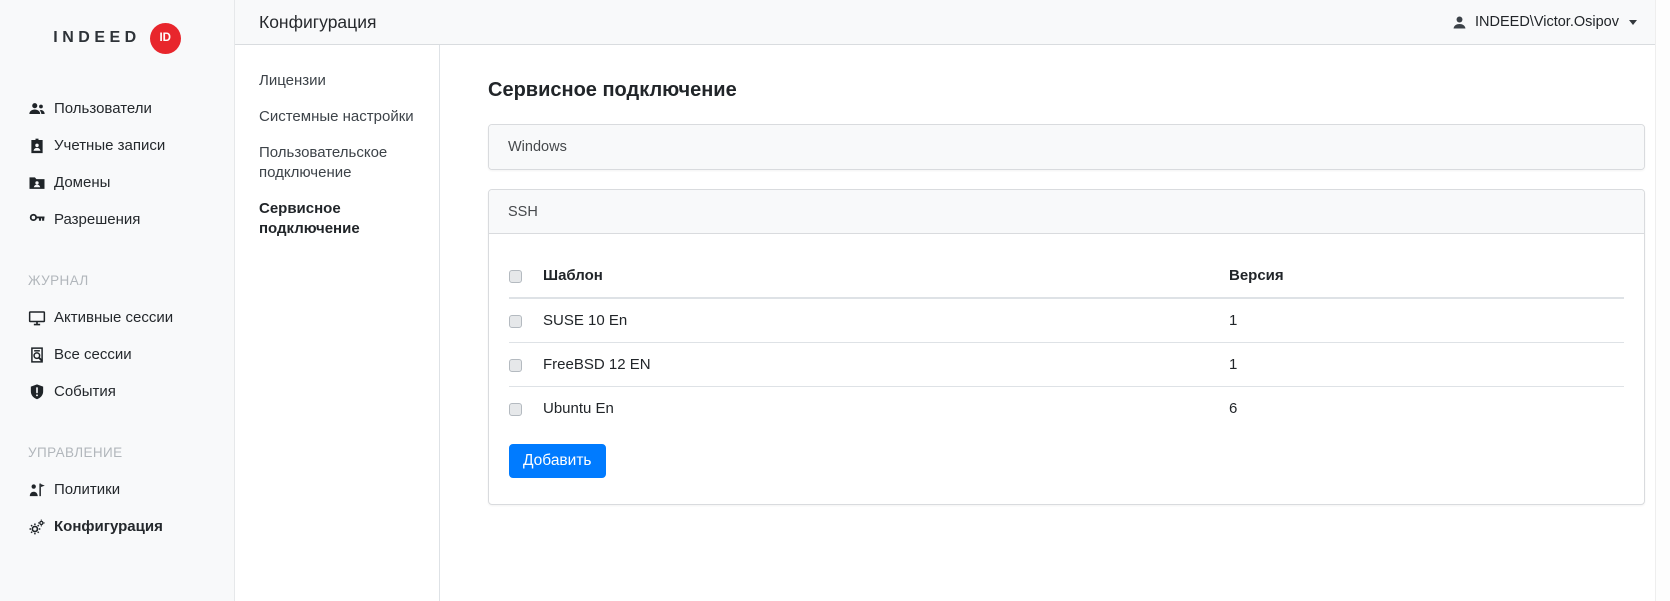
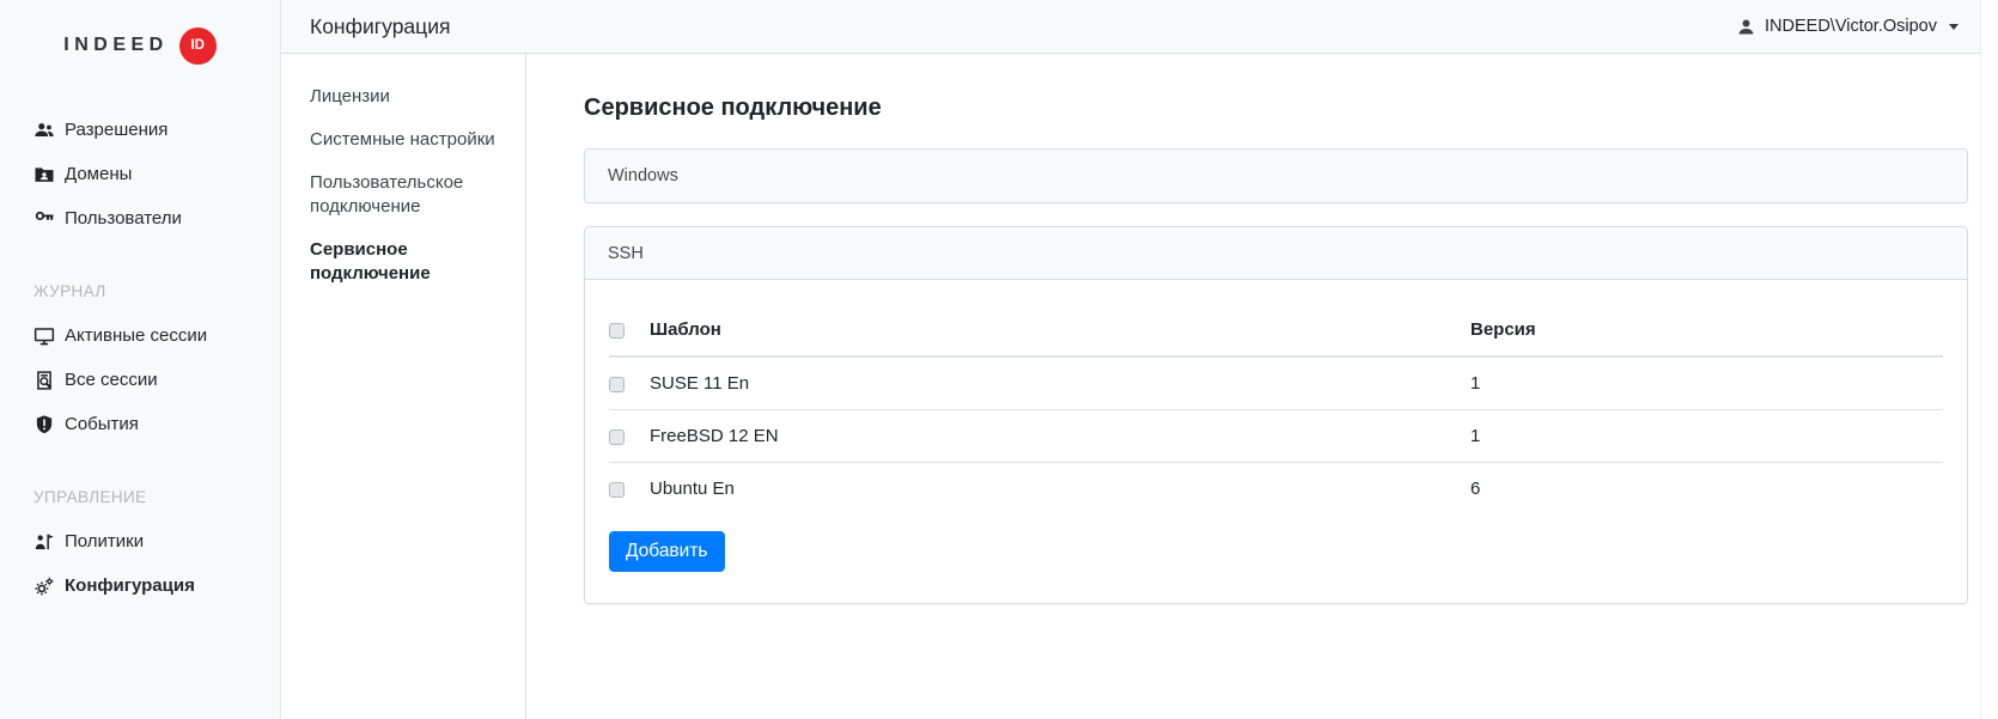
  INDEED
  ID
- Пользователи
+ Разрешения
- Учетные записи
  Домены
- Разрешения
+ Пользователи
  ЖУРНАЛ
  Активные сессии
  Все сессии
  События
  УПРАВЛЕНИЕ
  Политики
  Конфигурация
  Конфигурация
  INDEED\Victor.Osipov
  Лицензии
  Системные настройки
  Пользовательское подключение
  Сервисное подключение
  Сервисное подключение
  Windows
  SSH
  	Шаблон	Версия
- 	SUSE 10 En	1
+ 	SUSE 11 En	1
  	FreeBSD 12 EN	1
  	Ubuntu En	6
  Добавить
